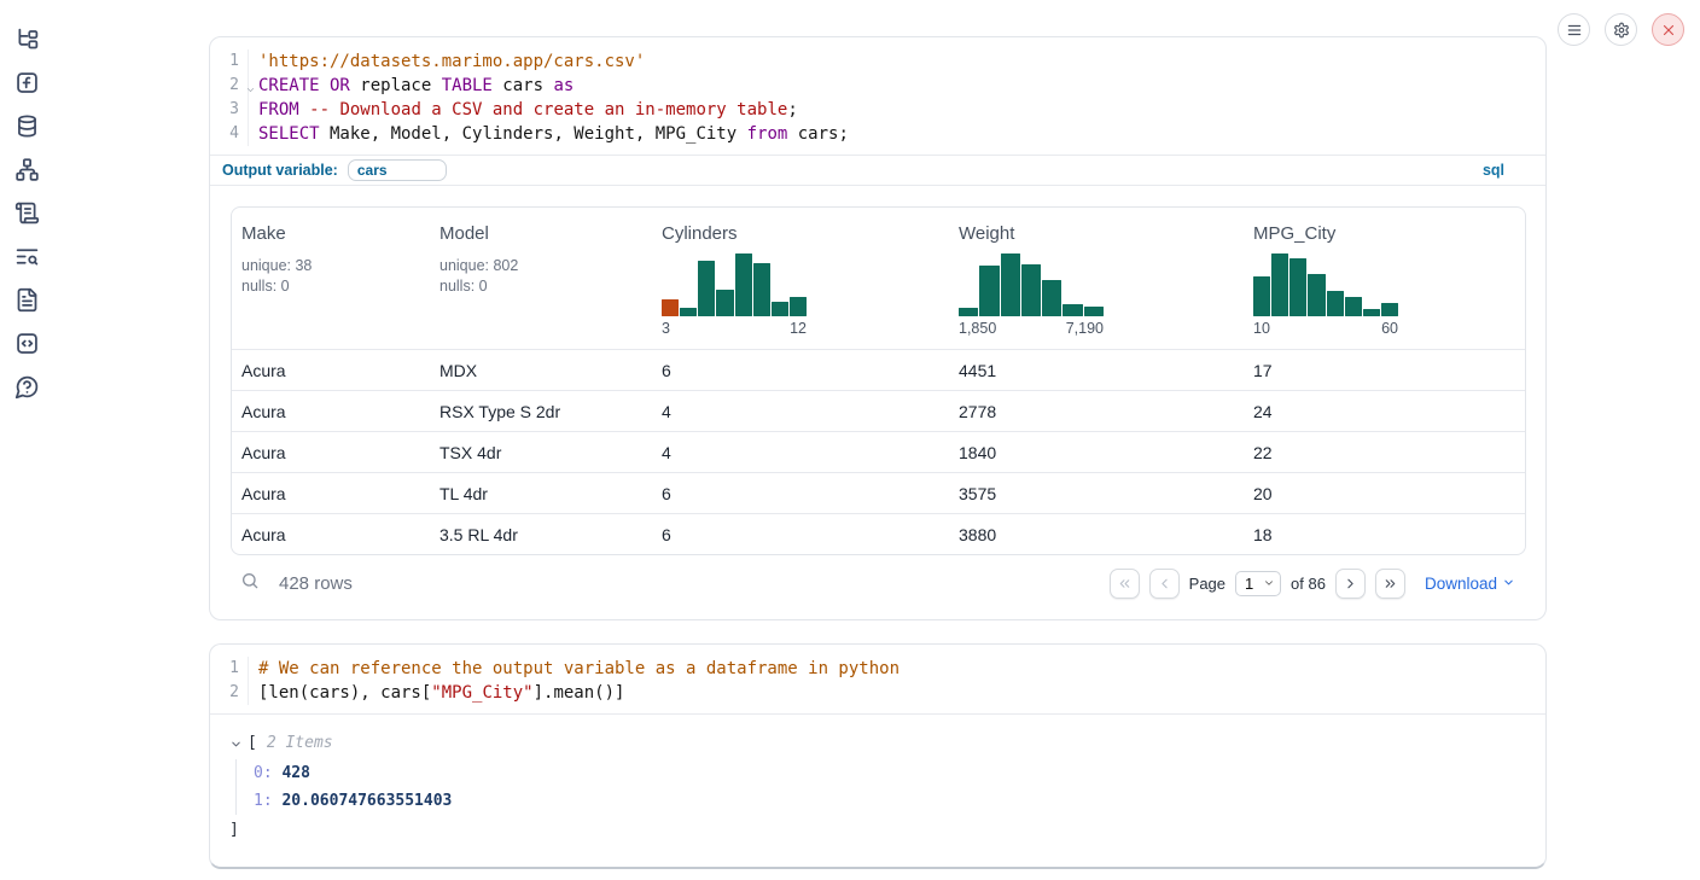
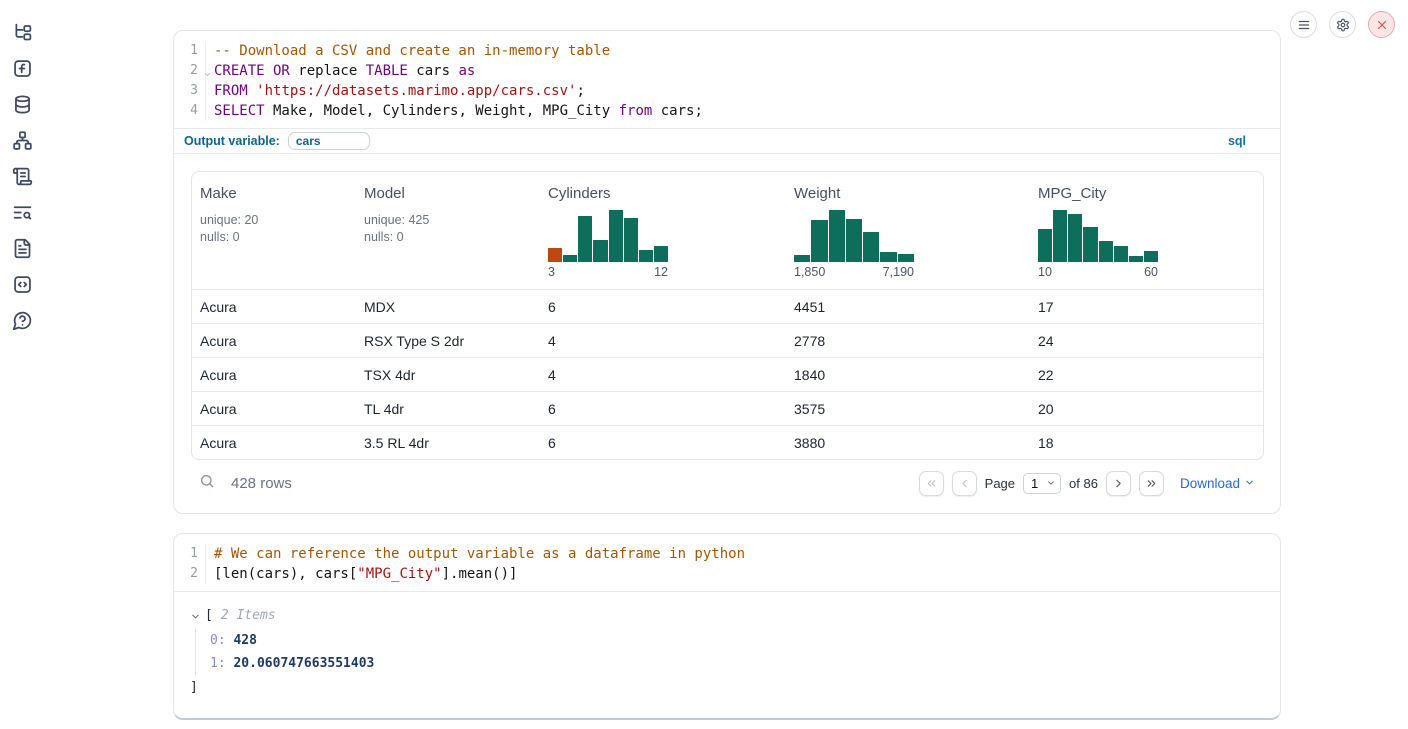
  1
- 'https://datasets.marimo.app/cars.csv'
+ -- Download a CSV and create an in-memory table
  2
  CREATE OR replace TABLE cars as
  3
- FROM -- Download a CSV and create an in-memory table;
+ FROM 'https://datasets.marimo.app/cars.csv';
  4
  SELECT Make, Model, Cylinders, Weight, MPG_City from cars;
  Output variable:
  cars
  sql
  Make
- unique: 38
+ unique: 20
  nulls: 0
  Model
- unique: 802
+ unique: 425
  nulls: 0
  Cylinders
  3
  12
  Weight
  1,850
  7,190
  MPG_City
  10
  60
  Acura
  MDX
  6
  4451
  17
  Acura
  RSX Type S 2dr
  4
  2778
  24
  Acura
  TSX 4dr
  4
  1840
  22
  Acura
  TL 4dr
  6
  3575
  20
  Acura
  3.5 RL 4dr
  6
  3880
  18
  428 rows
  Page
  1
  of 86
  Download
  1
  # We can reference the output variable as a dataframe in python
  2
  [len(cars), cars["MPG_City"].mean()]
  [
  2 Items
  0: 428
  1: 20.060747663551403
  ]
